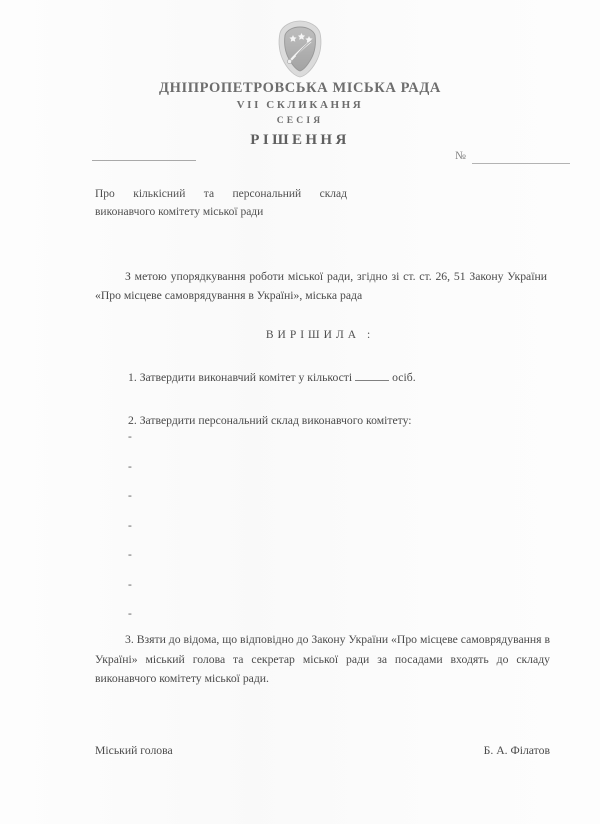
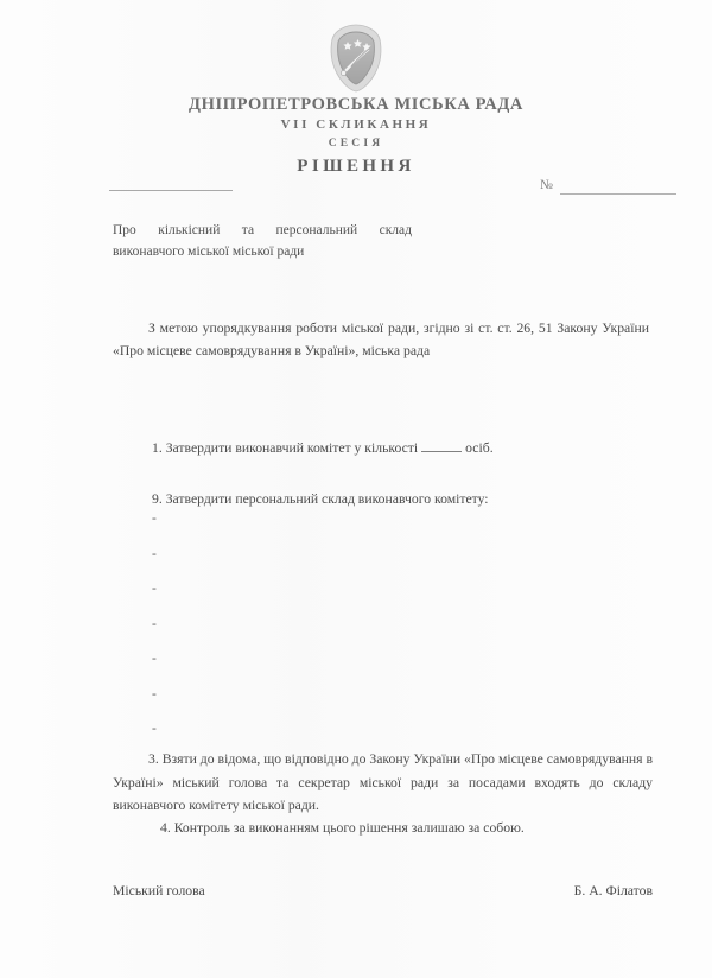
  ДНІПРОПЕТРОВСЬКА МІСЬКА РАДА
  VII СКЛИКАННЯ
  СЕСІЯ
  РІШЕННЯ
  №
- Про кількісний та персональний склад виконавчого комітету міської ради
+ Про кількісний та персональний склад виконавчого міської міської ради
  З метою упорядкування роботи міської ради, згідно зі ст. ст. 26, 51 Закону України «Про місцеве самоврядування в Україні», міська рада
- ВИРІШИЛА :
  1. Затвердити виконавчий комітет у кількості осіб.
- 2. Затвердити персональний склад виконавчого комітету:
+ 9. Затвердити персональний склад виконавчого комітету:
  -
  -
  -
  -
  -
  -
  -
  3. Взяти до відома, що відповідно до Закону України «Про місцеве самоврядування в Україні» міський голова та секретар міської ради за посадами входять до складу виконавчого комітету міської ради.
+ 4. Контроль за виконанням цього рішення залишаю за собою.
  Міський голова
  Б. А. Філатов
